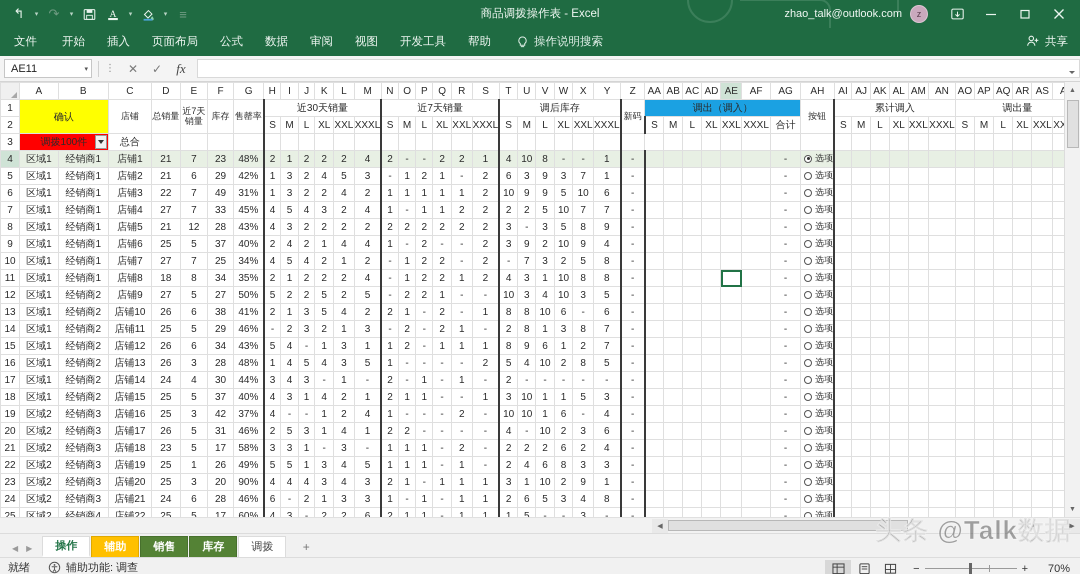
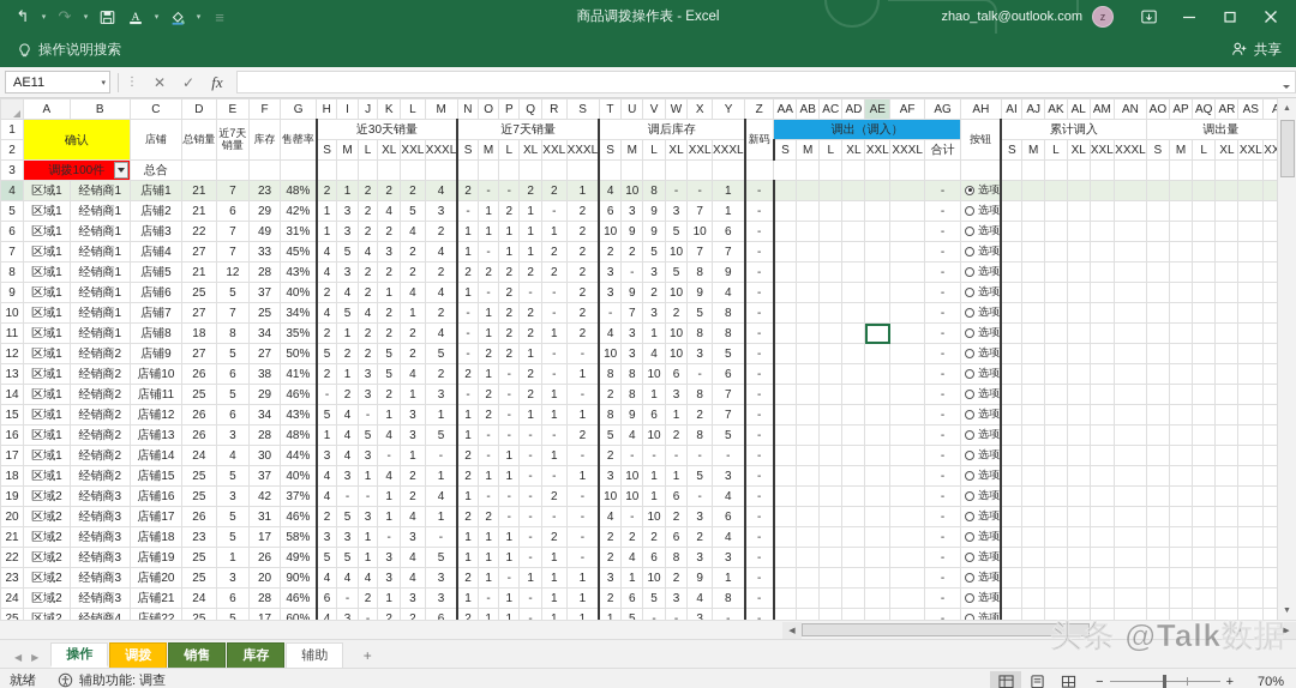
  ↰
  ↷
  A
  ≡
  商品调拨操作表 - Excel
  zhao_talk@outlook.com
  z
- 文件
- 开始
- 插入
- 页面布局
- 公式
- 数据
- 审阅
- 视图
- 开发工具
- 帮助
  操作说明搜索
  共享
  AE11
  ⋮
  ✕
  ✓
  fx
  	A	B	C	D	E	F	G	H	I	J	K	L	M	N	O	P	Q	R	S	T	U	V	W	X	Y	Z	AA	AB	AC	AD	AE	AF	AG	AH	AI	AJ	AK	AL	AM	AN	AO	AP	AQ	AR	AS	A
  1	确认	店铺	总销量	近7天销量	库存	售罄率	近30天销量	近7天销量	调后库存	新码	调出（调入）	按钮	累计调入	调出量
  2	S	M	L	XL	XXL	XXXL	S	M	L	XL	XXL	XXXL	S	M	L	XL	XXL	XXXL	S	M	L	XL	XXL	XXXL	合计	S	M	L	XL	XXL	XXXL	S	M	L	XL	XXL	X
  3	调拨100件	总合
  4	区域1	经销商1	店铺1	21	7	23	48%	2	1	2	2	2	4	2	-	-	2	2	1	4	10	8	-	-	1	-							-	选项
  5	区域1	经销商1	店铺2	21	6	29	42%	1	3	2	4	5	3	-	1	2	1	-	2	6	3	9	3	7	1	-							-	选项
  6	区域1	经销商1	店铺3	22	7	49	31%	1	3	2	2	4	2	1	1	1	1	1	2	10	9	9	5	10	6	-							-	选项
  7	区域1	经销商1	店铺4	27	7	33	45%	4	5	4	3	2	4	1	-	1	1	2	2	2	2	5	10	7	7	-							-	选项
  8	区域1	经销商1	店铺5	21	12	28	43%	4	3	2	2	2	2	2	2	2	2	2	2	3	-	3	5	8	9	-							-	选项
  9	区域1	经销商1	店铺6	25	5	37	40%	2	4	2	1	4	4	1	-	2	-	-	2	3	9	2	10	9	4	-							-	选项
  10	区域1	经销商1	店铺7	27	7	25	34%	4	5	4	2	1	2	-	1	2	2	-	2	-	7	3	2	5	8	-							-	选项
  11	区域1	经销商1	店铺8	18	8	34	35%	2	1	2	2	2	4	-	1	2	2	1	2	4	3	1	10	8	8	-							-	选项
  12	区域1	经销商2	店铺9	27	5	27	50%	5	2	2	5	2	5	-	2	2	1	-	-	10	3	4	10	3	5	-							-	选项
  13	区域1	经销商2	店铺10	26	6	38	41%	2	1	3	5	4	2	2	1	-	2	-	1	8	8	10	6	-	6	-							-	选项
  14	区域1	经销商2	店铺11	25	5	29	46%	-	2	3	2	1	3	-	2	-	2	1	-	2	8	1	3	8	7	-							-	选项
  15	区域1	经销商2	店铺12	26	6	34	43%	5	4	-	1	3	1	1	2	-	1	1	1	8	9	6	1	2	7	-							-	选项
  16	区域1	经销商2	店铺13	26	3	28	48%	1	4	5	4	3	5	1	-	-	-	-	2	5	4	10	2	8	5	-							-	选项
  17	区域1	经销商2	店铺14	24	4	30	44%	3	4	3	-	1	-	2	-	1	-	1	-	2	-	-	-	-	-	-							-	选项
  18	区域1	经销商2	店铺15	25	5	37	40%	4	3	1	4	2	1	2	1	1	-	-	1	3	10	1	1	5	3	-							-	选项
  19	区域2	经销商3	店铺16	25	3	42	37%	4	-	-	1	2	4	1	-	-	-	2	-	10	10	1	6	-	4	-							-	选项
  20	区域2	经销商3	店铺17	26	5	31	46%	2	5	3	1	4	1	2	2	-	-	-	-	4	-	10	2	3	6	-							-	选项
  21	区域2	经销商3	店铺18	23	5	17	58%	3	3	1	-	3	-	1	1	1	-	2	-	2	2	2	6	2	4	-							-	选项
  22	区域2	经销商3	店铺19	25	1	26	49%	5	5	1	3	4	5	1	1	1	-	1	-	2	4	6	8	3	3	-							-	选项
  23	区域2	经销商3	店铺20	25	3	20	90%	4	4	4	3	4	3	2	1	-	1	1	1	3	1	10	2	9	1	-							-	选项
  24	区域2	经销商3	店铺21	24	6	28	46%	6	-	2	1	3	3	1	-	1	-	1	1	2	6	5	3	4	8	-							-	选项
  25	区域2	经销商4	店铺22	25	5	17	60%	4	3	-	2	2	6	2	1	1	-	1	1	1	5	-	-	3	-	-							-	选项
  ◀
  ▶
  操作
- 辅助
+ 调拨
  销售
  库存
- 调拨
+ 辅助
  +
  就绪
  辅助功能: 调查
  −
  +
  70%
  头条 @Talk数据
